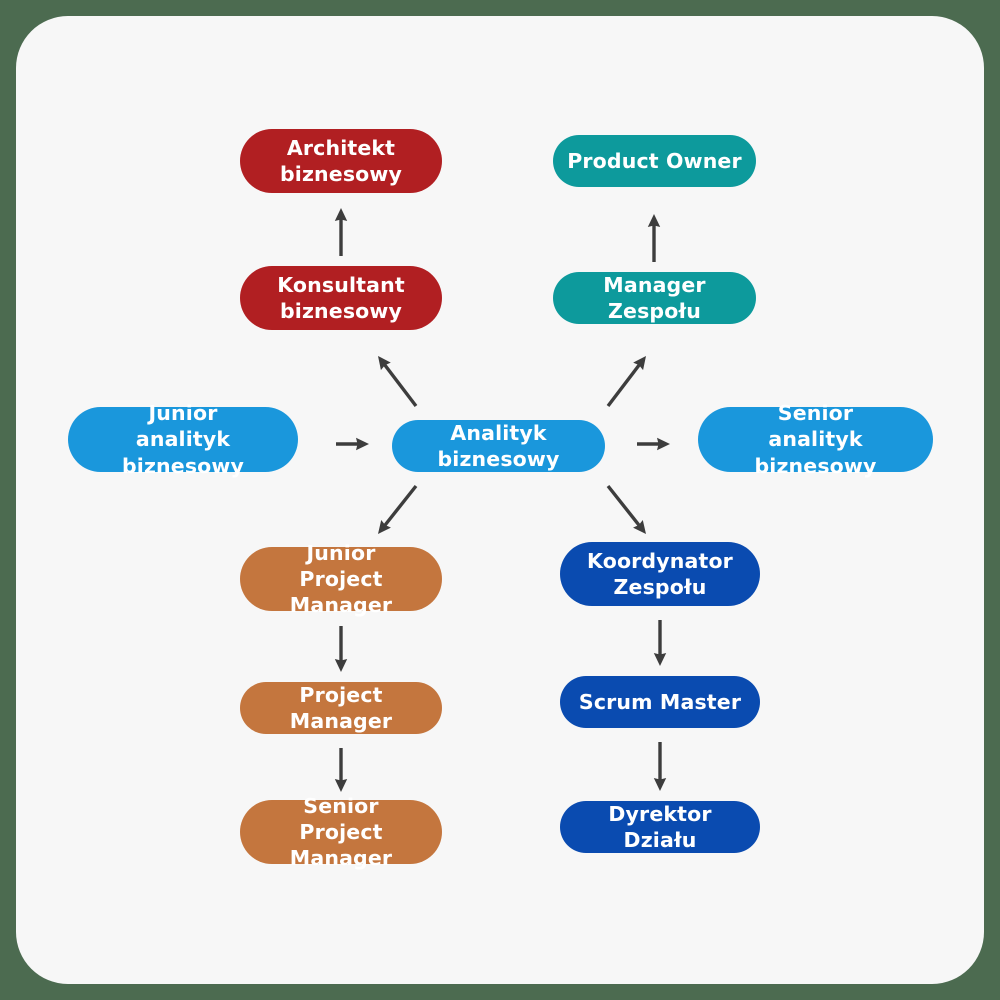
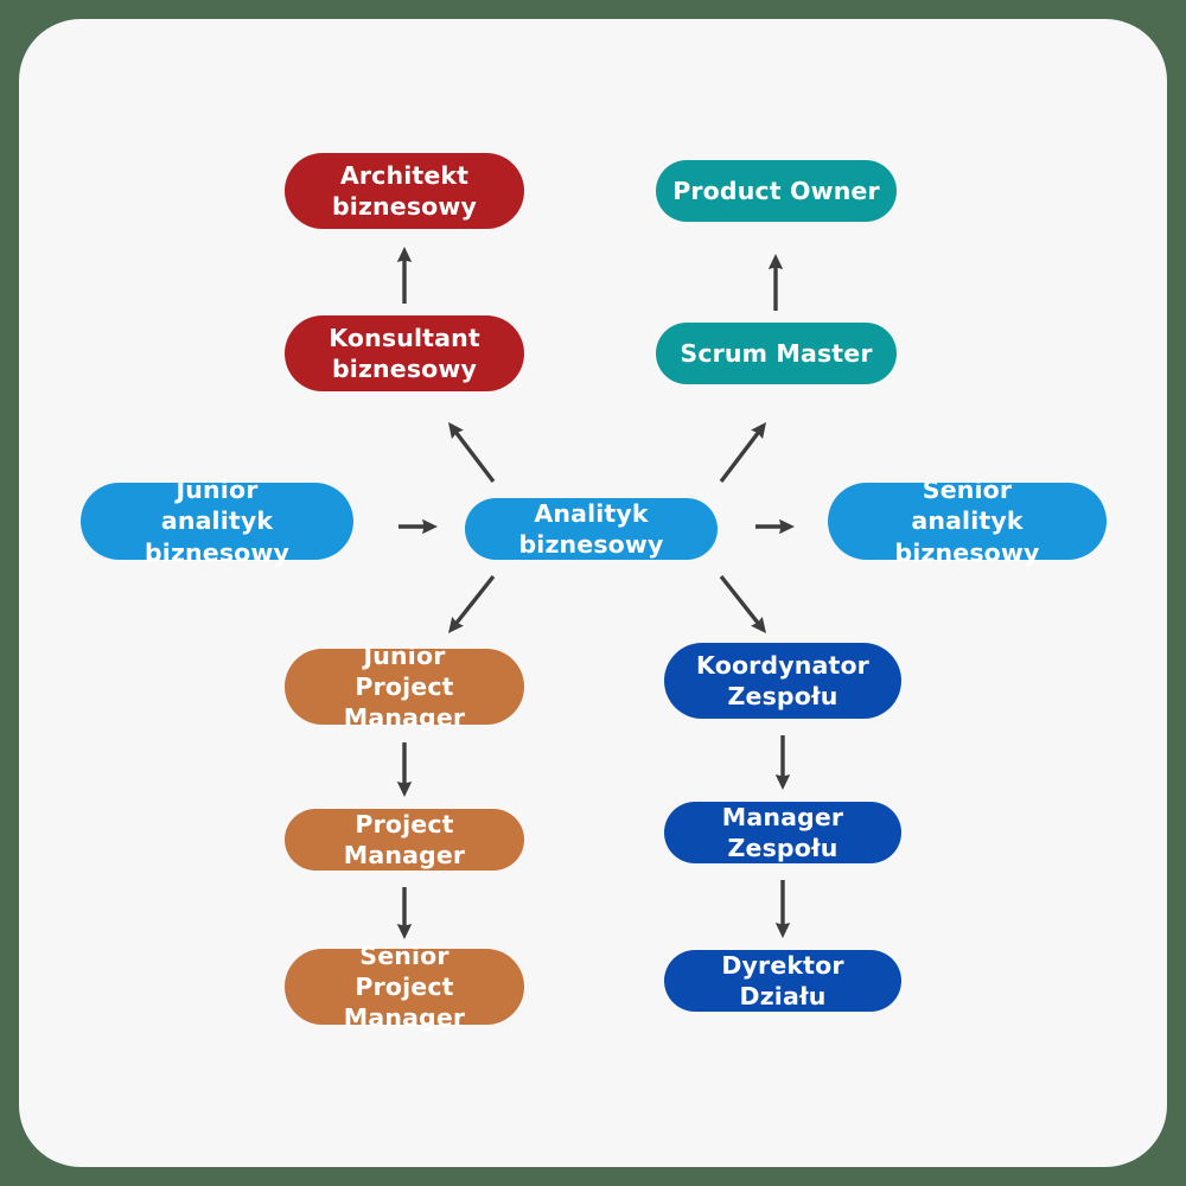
  Architekt
  biznesowy
  Product Owner
  Konsultant
  biznesowy
- Manager Zespołu
+ Scrum Master
  Junior
  analityk biznesowy
  Analityk biznesowy
  Senior
  analityk biznesowy
  Junior
  Project Manager
  Koordynator
  Zespołu
  Project Manager
- Scrum Master
+ Manager Zespołu
  Senior
  Project Manager
  Dyrektor Działu
